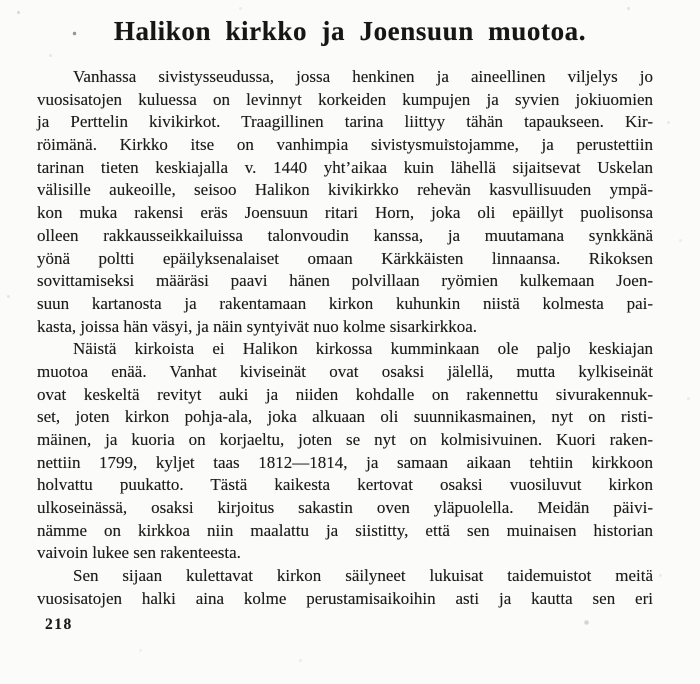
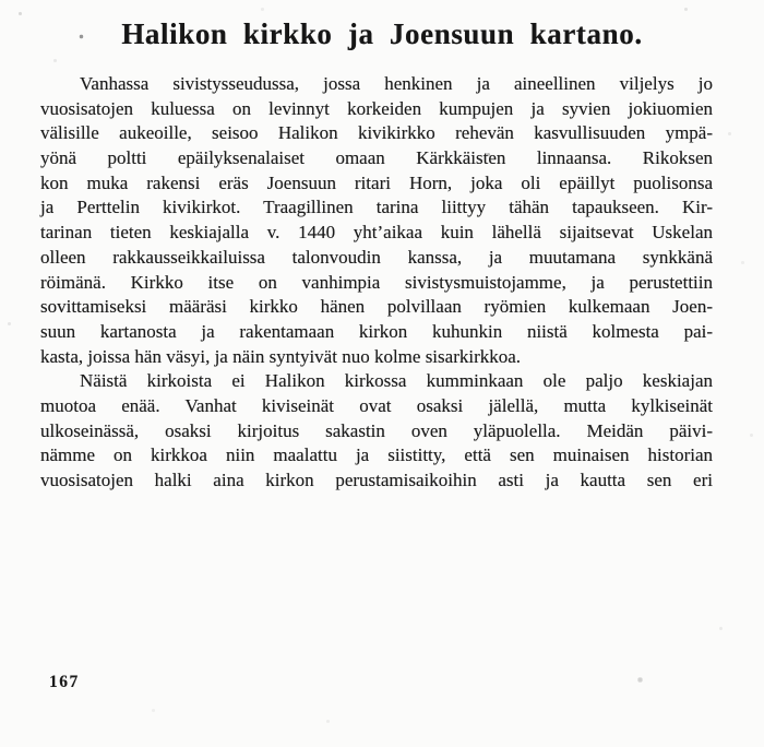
- Halikon kirkko ja Joensuun muotoa.
+ Halikon kirkko ja Joensuun kartano.
  Vanhassa sivistysseudussa, jossa henkinen ja aineellinen viljelys jo
  vuosisatojen kuluessa on levinnyt korkeiden kumpujen ja syvien jokiuomien
- ja Perttelin kivikirkot. Traagillinen tarina liittyy tähän tapaukseen. Kir-
+ välisille aukeoille, seisoo Halikon kivikirkko rehevän kasvullisuuden ympä-
- röimänä. Kirkko itse on vanhimpia sivistysmuistojamme, ja perustettiin
+ yönä poltti epäilyksenalaiset omaan Kärkkäisten linnaansa. Rikoksen
- tarinan tieten keskiajalla v. 1440 yht’aikaa kuin lähellä sijaitsevat Uskelan
+ kon muka rakensi eräs Joensuun ritari Horn, joka oli epäillyt puolisonsa
- välisille aukeoille, seisoo Halikon kivikirkko rehevän kasvullisuuden ympä-
+ ja Perttelin kivikirkot. Traagillinen tarina liittyy tähän tapaukseen. Kir-
- kon muka rakensi eräs Joensuun ritari Horn, joka oli epäillyt puolisonsa
+ tarinan tieten keskiajalla v. 1440 yht’aikaa kuin lähellä sijaitsevat Uskelan
  olleen rakkausseikkailuissa talonvoudin kanssa, ja muutamana synkkänä
- yönä poltti epäilyksenalaiset omaan Kärkkäisten linnaansa. Rikoksen
+ röimänä. Kirkko itse on vanhimpia sivistysmuistojamme, ja perustettiin
- sovittamiseksi määräsi paavi hänen polvillaan ryömien kulkemaan Joen-
+ sovittamiseksi määräsi kirkko hänen polvillaan ryömien kulkemaan Joen-
  suun kartanosta ja rakentamaan kirkon kuhunkin niistä kolmesta pai-
  kasta, joissa hän väsyi, ja näin syntyivät nuo kolme sisarkirkkoa.
  Näistä kirkoista ei Halikon kirkossa kumminkaan ole paljo keskiajan
  muotoa enää. Vanhat kiviseinät ovat osaksi jälellä, mutta kylkiseinät
- ovat keskeltä revityt auki ja niiden kohdalle on rakennettu sivurakennuk-
- set, joten kirkon pohja-ala, joka alkuaan oli suunnikasmainen, nyt on risti-
- mäinen, ja kuoria on korjaeltu, joten se nyt on kolmisivuinen. Kuori raken-
- nettiin 1799, kyljet taas 1812—1814, ja samaan aikaan tehtiin kirkkoon
- holvattu puukatto. Tästä kaikesta kertovat osaksi vuosiluvut kirkon
  ulkoseinässä, osaksi kirjoitus sakastin oven yläpuolella. Meidän päivi-
  nämme on kirkkoa niin maalattu ja siistitty, että sen muinaisen historian
- vaivoin lukee sen rakenteesta.
- Sen sijaan kulettavat kirkon säilyneet lukuisat taidemuistot meitä
- vuosisatojen halki aina kolme perustamisaikoihin asti ja kautta sen eri
+ vuosisatojen halki aina kirkon perustamisaikoihin asti ja kautta sen eri
- 218
+ 167
